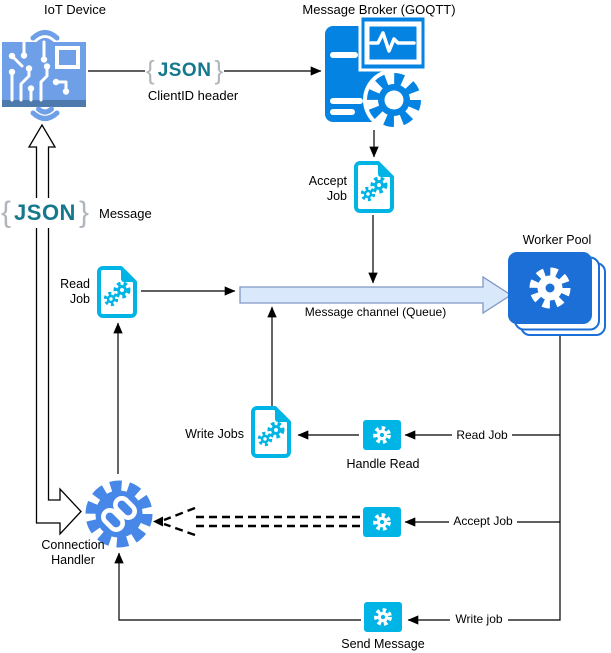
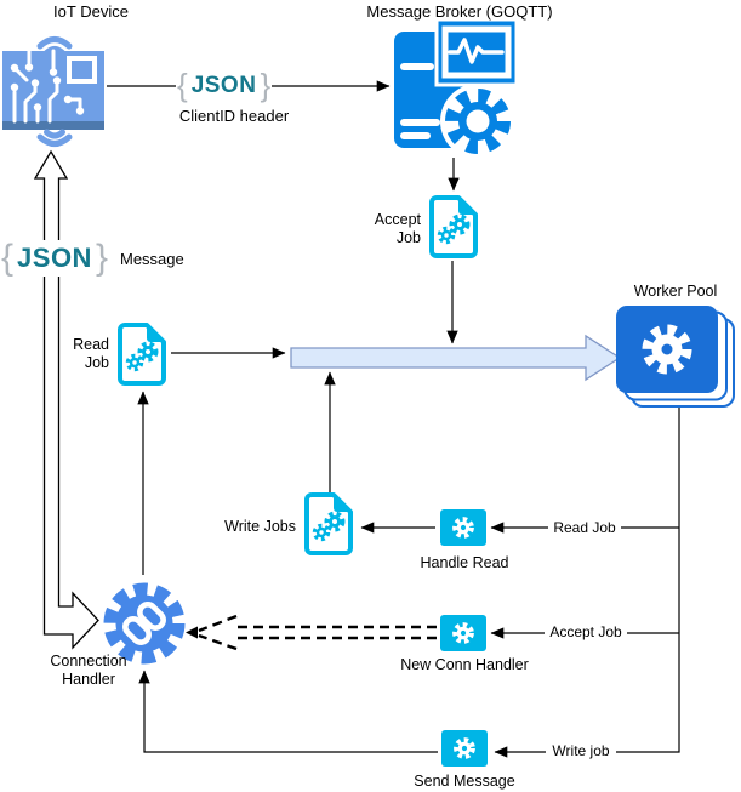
  IoT Device
  Message Broker (GOQTT)
  Worker Pool
  Accept
  Job
  Read
  Job
  Write Jobs
  Handle Read
+ New Conn Handler
  Send Message
  Connection
  Handler
- Message channel (Queue)
  {
  JSON
  }
  ClientID header
  {
  JSON
  }
  Message
  Read Job
  Accept Job
  Write job
